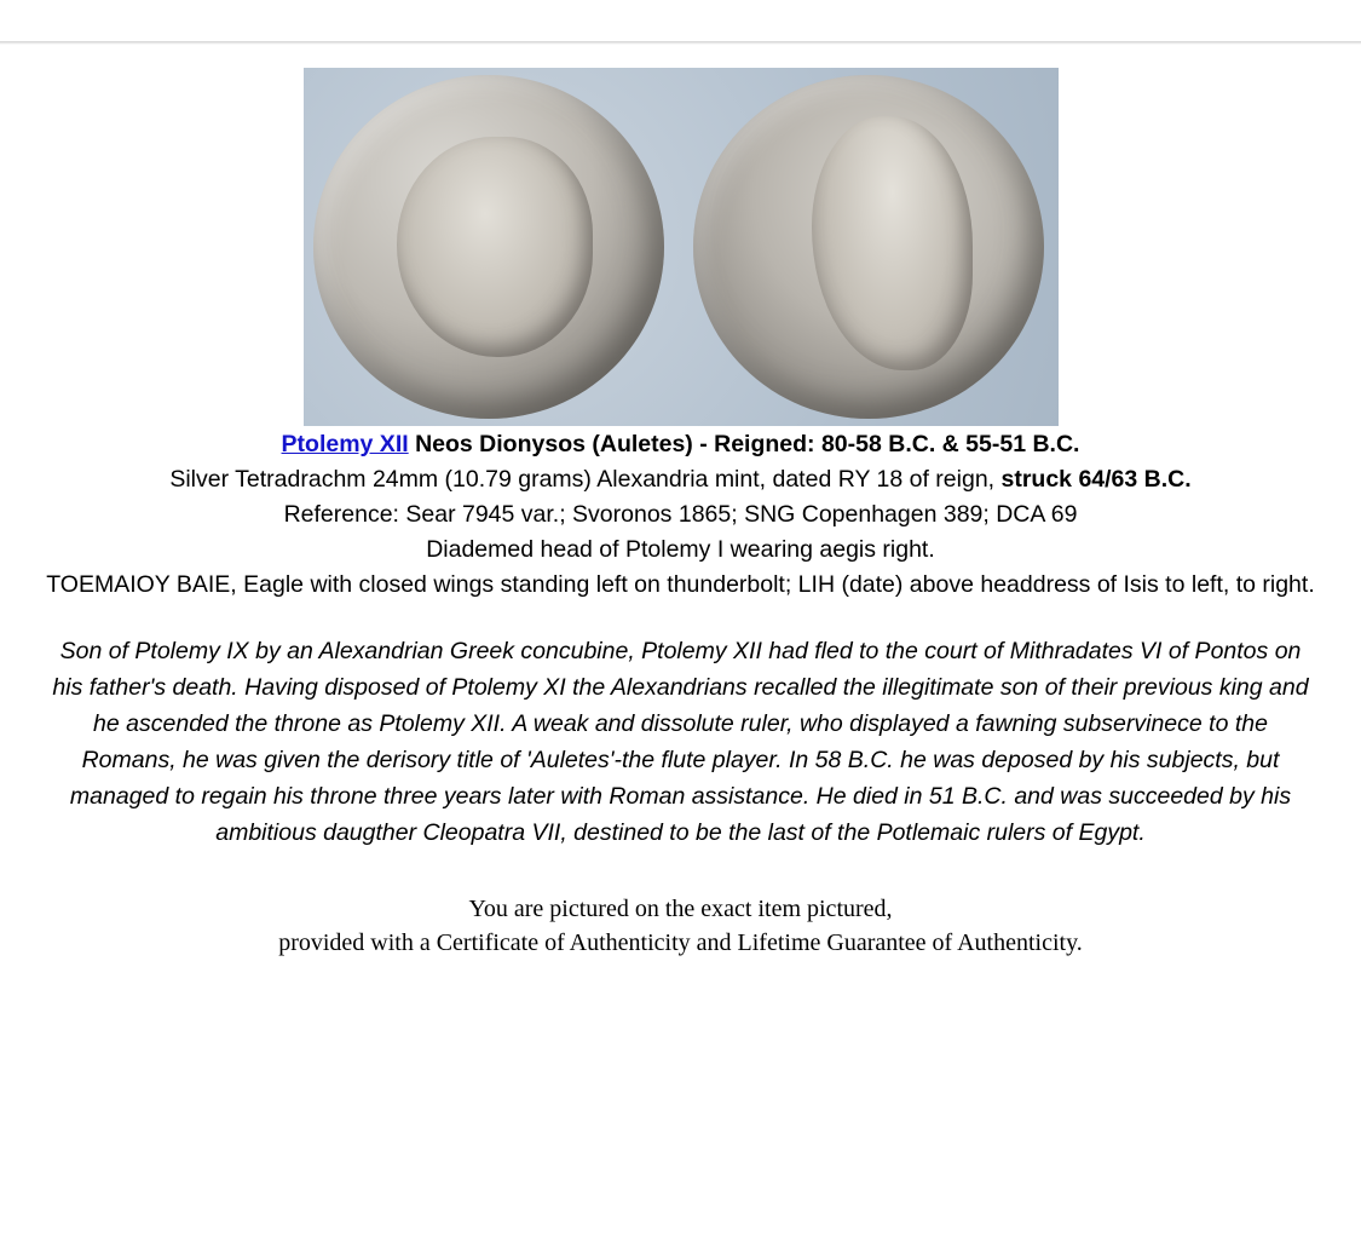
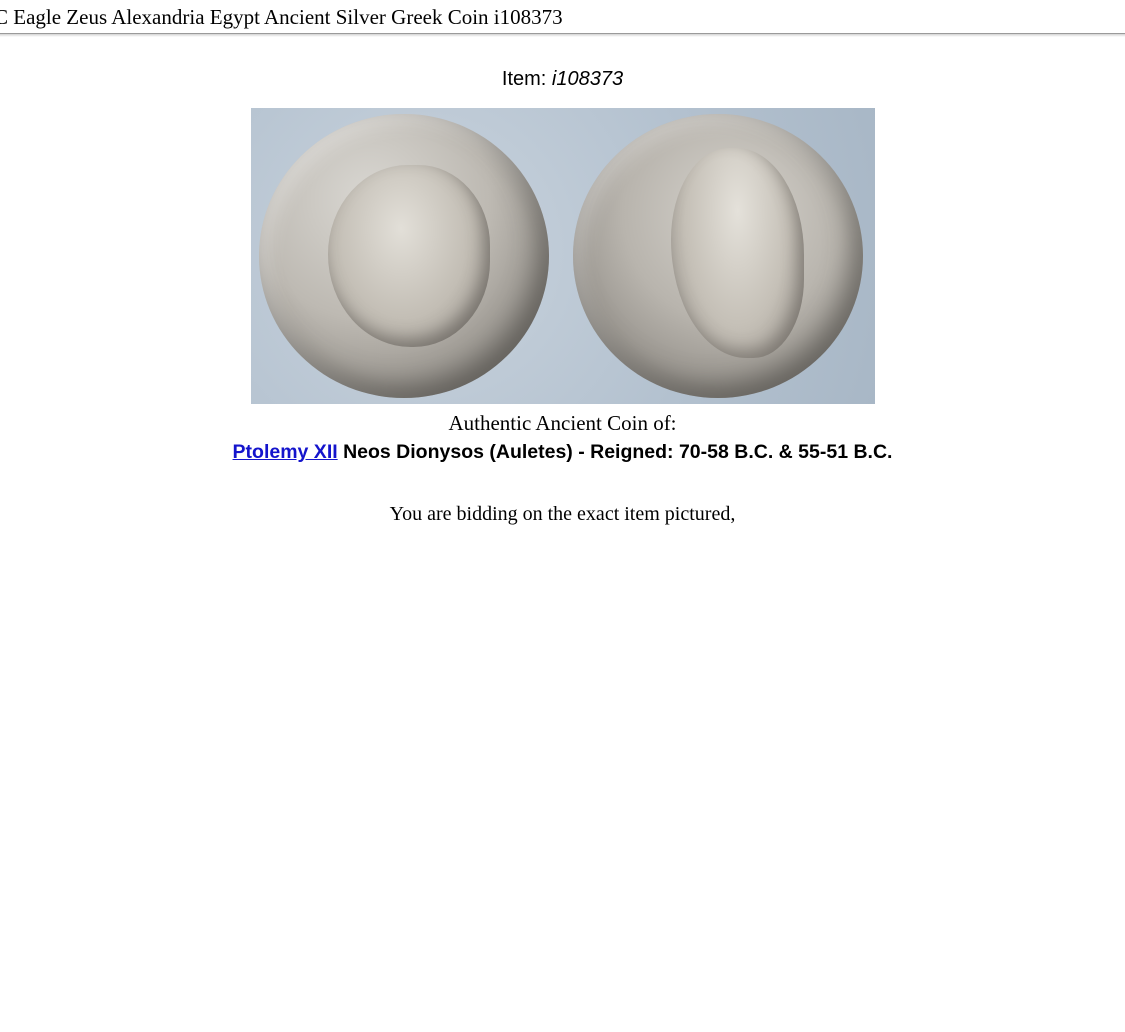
+ C Eagle Zeus Alexandria Egypt Ancient Silver Greek Coin i108373
+ Item: i108373
+ Authentic Ancient Coin of:
- Ptolemy XII Neos Dionysos (Auletes) - Reigned: 80-58 B.C. & 55-51 B.C.
+ Ptolemy XII Neos Dionysos (Auletes) - Reigned: 70-58 B.C. & 55-51 B.C.
- Silver Tetradrachm 24mm (10.79 grams) Alexandria mint, dated RY 18 of reign, struck 64/63 B.C.
- Reference: Sear 7945 var.; Svoronos 1865; SNG Copenhagen 389; DCA 69
- Diademed head of Ptolemy I wearing aegis right.
- TOEMAIOY BAIE, Eagle with closed wings standing left on thunderbolt; LIH (date) above headdress of Isis to left, to right.
- Son of Ptolemy IX by an Alexandrian Greek concubine, Ptolemy XII had fled to the court of Mithradates VI of Pontos on his father's death. Having disposed of Ptolemy XI the Alexandrians recalled the illegitimate son of their previous king and he ascended the throne as Ptolemy XII. A weak and dissolute ruler, who displayed a fawning subservinece to the Romans, he was given the derisory title of 'Auletes'-the flute player. In 58 B.C. he was deposed by his subjects, but managed to regain his throne three years later with Roman assistance. He died in 51 B.C. and was succeeded by his ambitious daugther Cleopatra VII, destined to be the last of the Potlemaic rulers of Egypt.
- You are pictured on the exact item pictured,
+ You are bidding on the exact item pictured,
- provided with a Certificate of Authenticity and Lifetime Guarantee of Authenticity.
